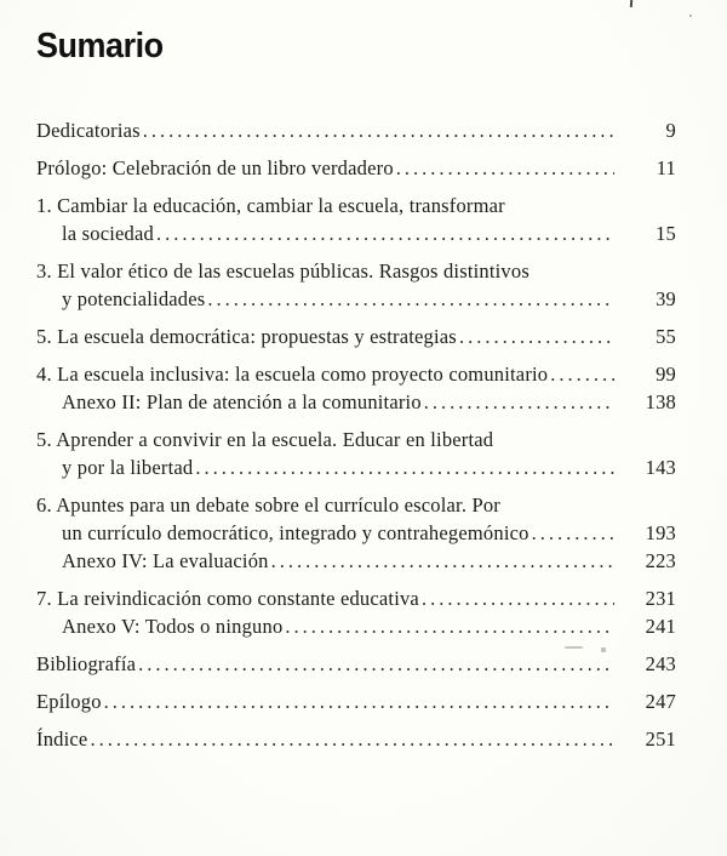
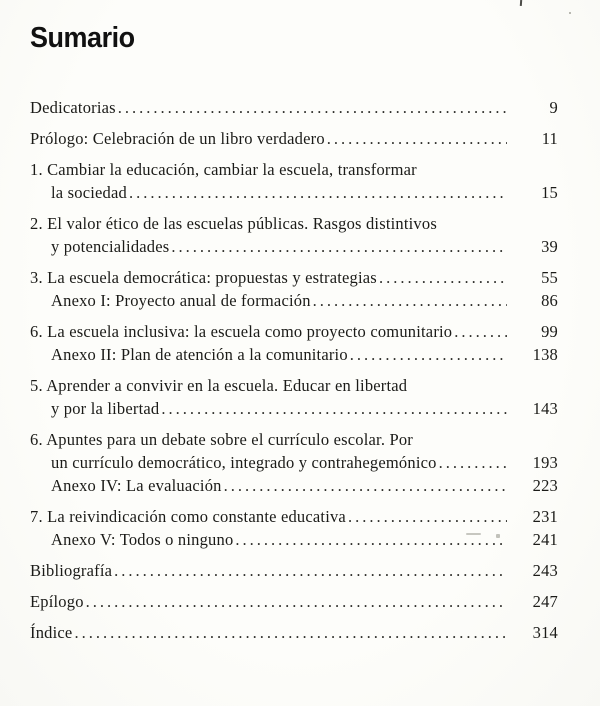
  Sumario
  Dedicatorias
  9
  Prólogo: Celebración de un libro verdadero
  11
  1. Cambiar la educación, cambiar la escuela, transformar
  la sociedad
  15
- 3. El valor ético de las escuelas públicas. Rasgos distintivos
+ 2. El valor ético de las escuelas públicas. Rasgos distintivos
  y potencialidades
  39
- 5. La escuela democrática: propuestas y estrategias
+ 3. La escuela democrática: propuestas y estrategias
  55
+ Anexo I: Proyecto anual de formación
+ 86
- 4. La escuela inclusiva: la escuela como proyecto comunitario
+ 6. La escuela inclusiva: la escuela como proyecto comunitario
  99
  Anexo II: Plan de atención a la comunitario
  138
  5. Aprender a convivir en la escuela. Educar en libertad
  y por la libertad
  143
  6. Apuntes para un debate sobre el currículo escolar. Por
  un currículo democrático, integrado y contrahegemónico
  193
  Anexo IV: La evaluación
  223
  7. La reivindicación como constante educativa
  231
  Anexo V: Todos o ninguno
  241
  Bibliografía
  243
  Epílogo
  247
  Índice
- 251
+ 314
